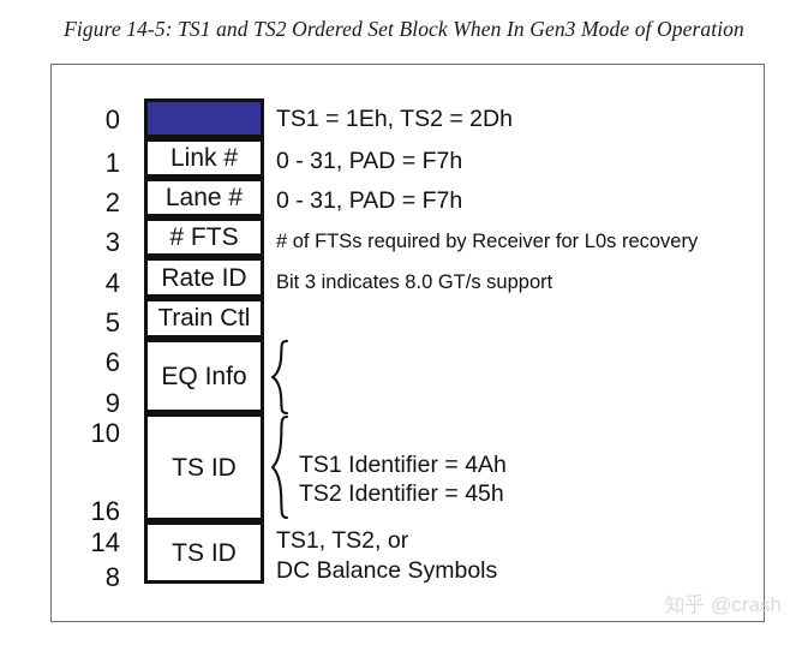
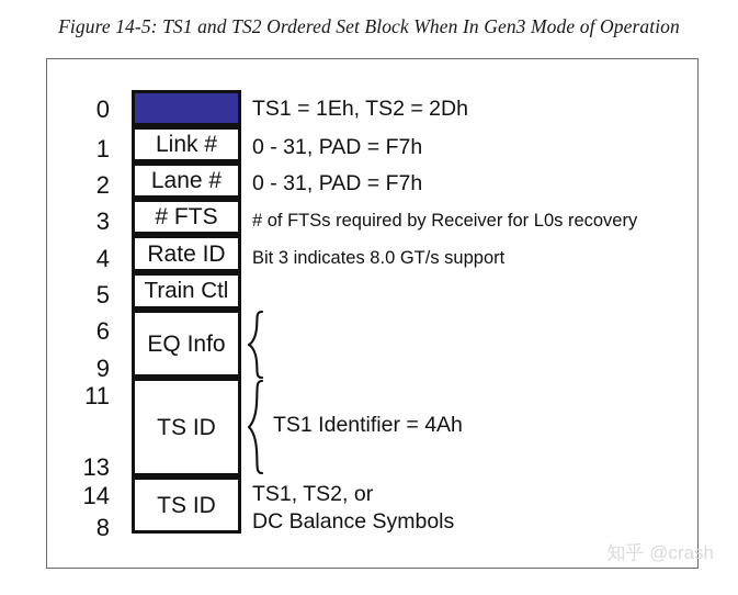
  Figure 14-5: TS1 and TS2 Ordered Set Block When In Gen3 Mode of Operation
  0
  1
  2
  3
  4
  5
  6
  9
- 10
+ 11
- 16
+ 13
  14
  8
  Link #
  Lane #
  # FTS
  Rate ID
  Train Ctl
  EQ Info
  TS ID
  TS ID
  TS1 = 1Eh, TS2 = 2Dh
  0 - 31, PAD = F7h
  0 - 31, PAD = F7h
  # of FTSs required by Receiver for L0s recovery
  Bit 3 indicates 8.0 GT/s support
  TS1 Identifier = 4Ah
- TS2 Identifier = 45h
  TS1, TS2, or
  DC Balance Symbols
  知乎 @crash
